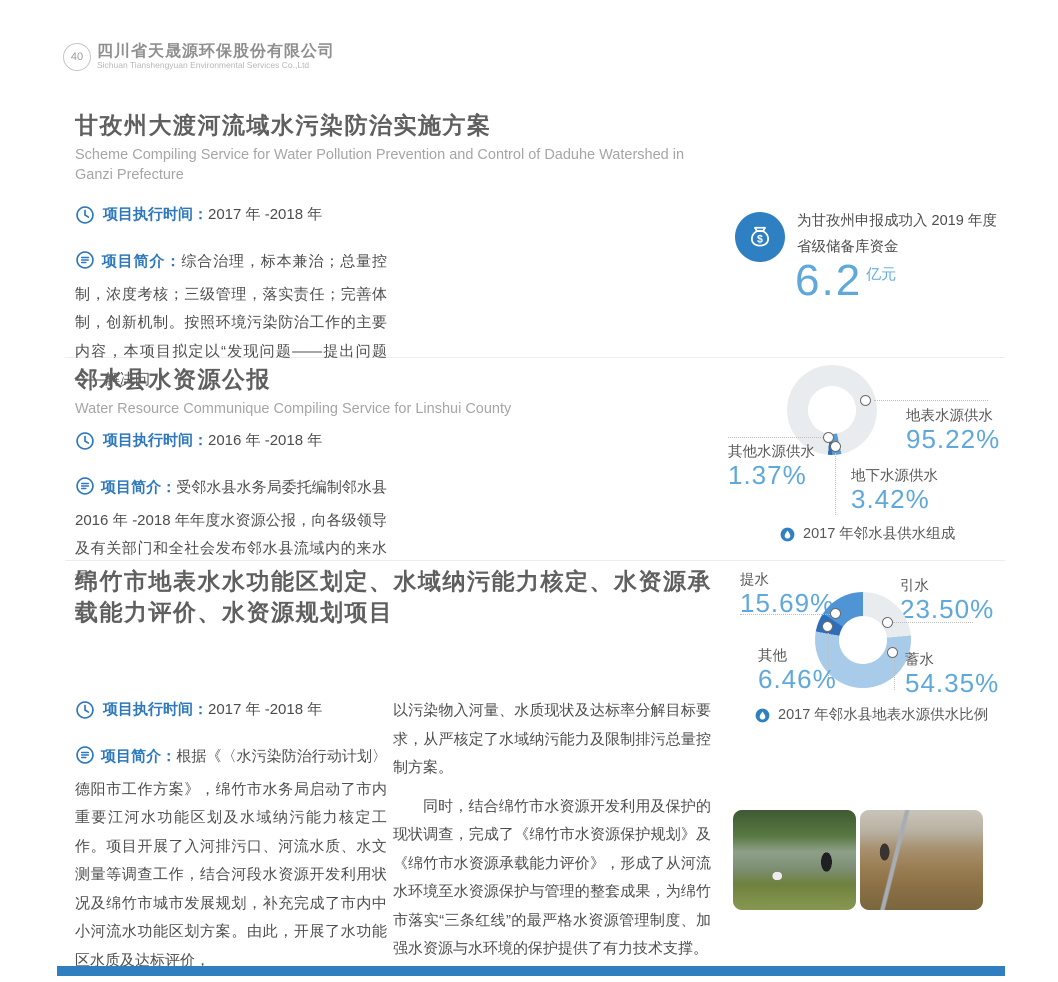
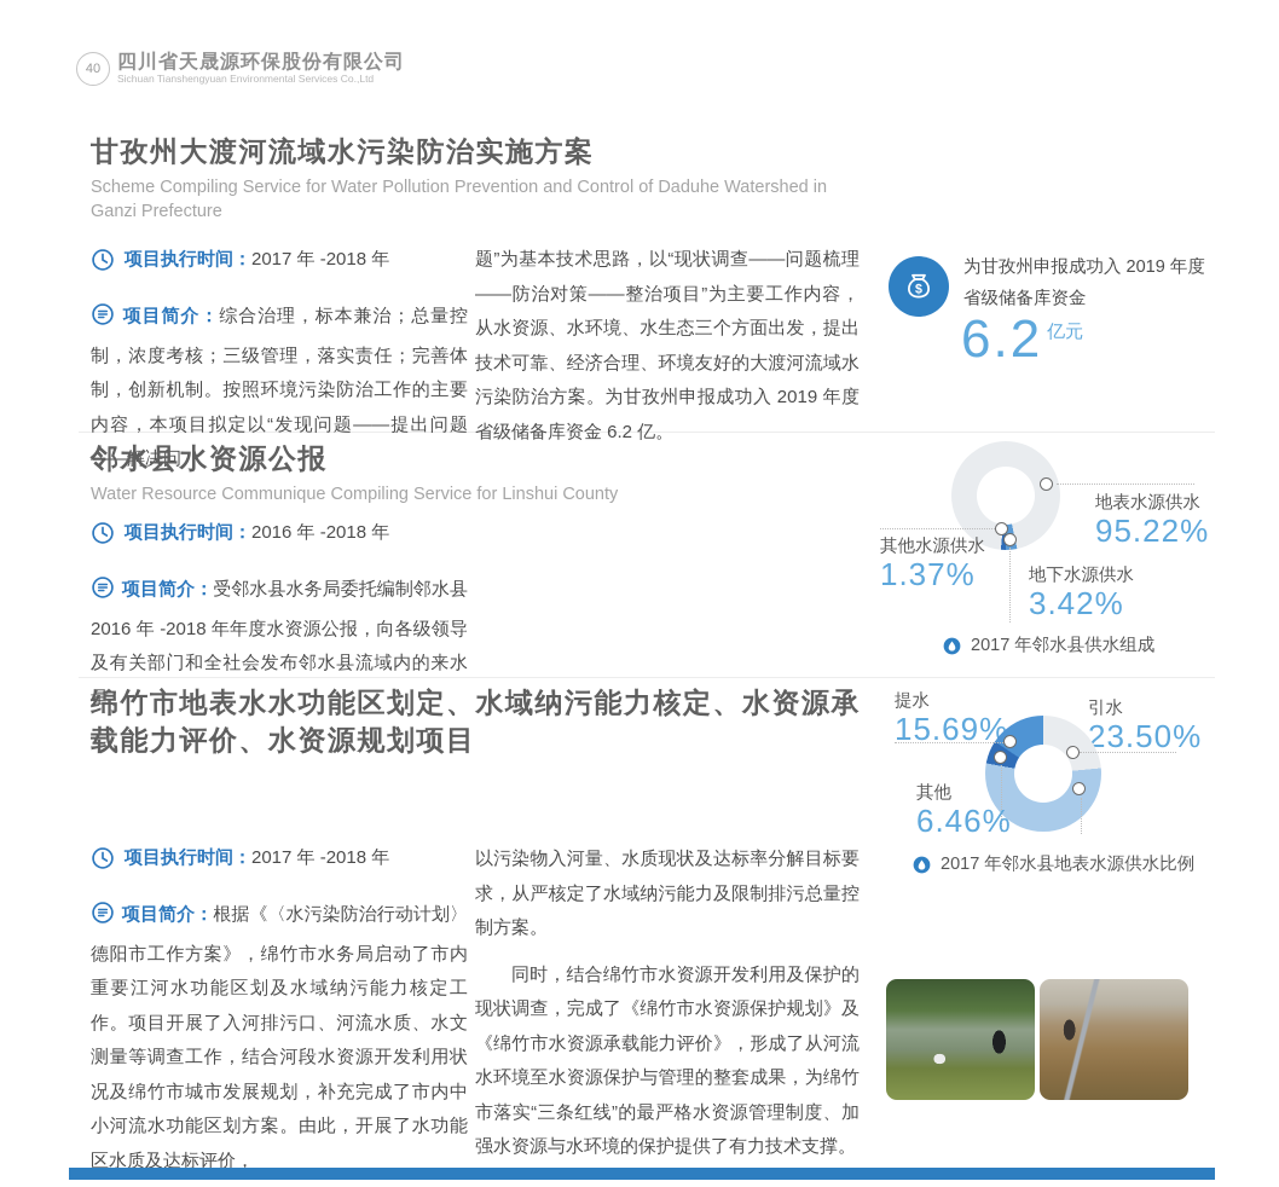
  40
  四川省天晟源环保股份有限公司
  Sichuan Tianshengyuan Environmental Services Co.,Ltd
  甘孜州大渡河流域水污染防治实施方案
  Scheme Compiling Service for Water Pollution Prevention and Control of Daduhe Watershed in Ganzi Prefecture
  项目执行时间：
  2017 年 -2018 年
  项目简介：综合治理，标本兼治；总量控制，浓度考核；三级管理，落实责任；完善体制，创新机制。按照环境污染防治工作的主要内容，本项目拟定以“发现问题——提出问题——解决问
+ 题”为基本技术思路，以“现状调查——问题梳理——防治对策——整治项目”为主要工作内容，从水资源、水环境、水生态三个方面出发，提出技术可靠、经济合理、环境友好的大渡河流域水污染防治方案。为甘孜州申报成功入 2019 年度省级储备库资金 6.2 亿。
  $
  为甘孜州申报成功入 2019 年度
  省级储备库资金
  6.2 亿元
  邻水县水资源公报
  Water Resource Communique Compiling Service for Linshui County
  项目执行时间：
  2016 年 -2018 年
  项目简介：受邻水县水务局委托编制邻水县 2016 年 -2018 年年度水资源公报，向各级领导及有关部门和全社会发布邻水县流域内的来水量、
  地表水源供水
  95.22%
  其他水源供水
  1.37%
  地下水源供水
  3.42%
  2017 年邻水县供水组成
  绵竹市地表水水功能区划定、水域纳污能力核定、水资源承载能力评价、水资源规划项目
  项目执行时间：
  2017 年 -2018 年
  项目简介：根据《〈水污染防治行动计划〉德阳市工作方案》，绵竹市水务局启动了市内重要江河水功能区划及水域纳污能力核定工作。项目开展了入河排污口、河流水质、水文测量等调查工作，结合河段水资源开发利用状况及绵竹市城市发展规划，补充完成了市内中小河流水功能区划方案。由此，开展了水功能区水质及达标评价，
  以污染物入河量、水质现状及达标率分解目标要求，从严核定了水域纳污能力及限制排污总量控制方案。
  同时，结合绵竹市水资源开发利用及保护的现状调查，完成了《绵竹市水资源保护规划》及《绵竹市水资源承载能力评价》，形成了从河流水环境至水资源保护与管理的整套成果，为绵竹市落实“三条红线”的最严格水资源管理制度、加强水资源与水环境的保护提供了有力技术支撑。
  提水
  15.69%
  引水
  23.50%
  其他
  6.46%
- 蓄水
- 54.35%
  2017 年邻水县地表水源供水比例
